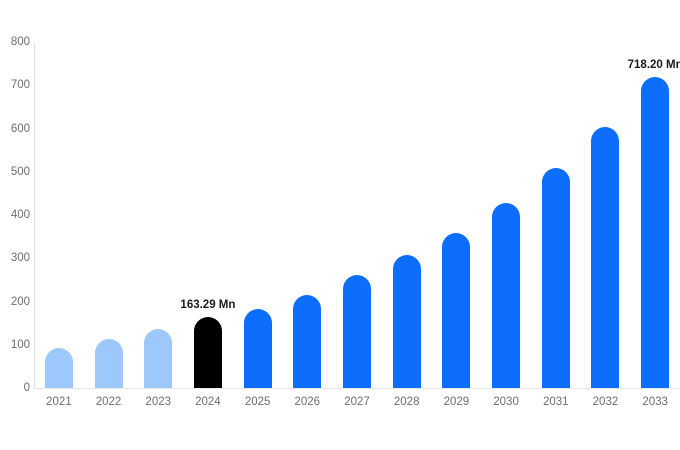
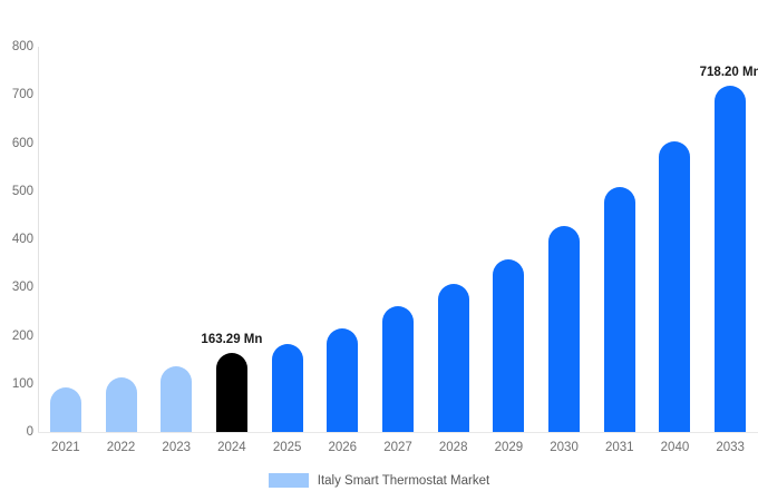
  0
  100
  200
  300
  400
  500
  600
  700
  800
+ Italy Smart Thermostat Market
  2021
  2022
  2023
  2024
  163.29 Mn
  2025
  2026
  2027
  2028
  2029
  2030
  2031
- 2032
+ 2040
  2033
  718.20 Mn
